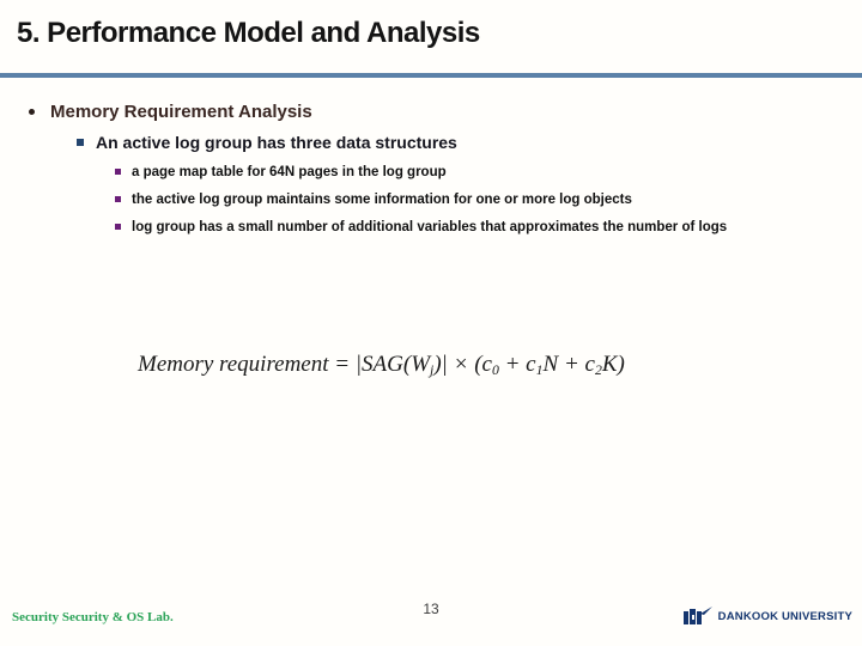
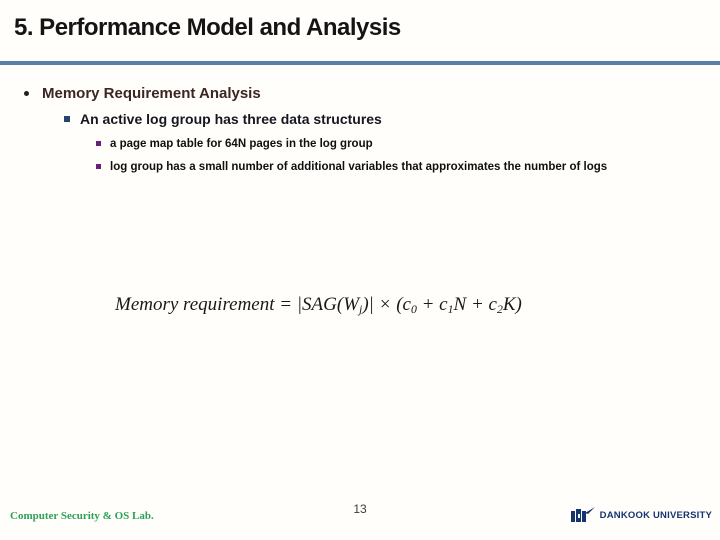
  5. Performance Model and Analysis
  Memory Requirement Analysis
  An active log group has three data structures
  a page map table for 64N pages in the log group
- the active log group maintains some information for one or more log objects
  log group has a small number of additional variables that approximates the number of logs
  Memory requirement = |SAG(Wj)| × (c0 + c1N + c2K)
- Security Security & OS Lab.
+ Computer Security & OS Lab.
  13
  DANKOOK UNIVERSITY
